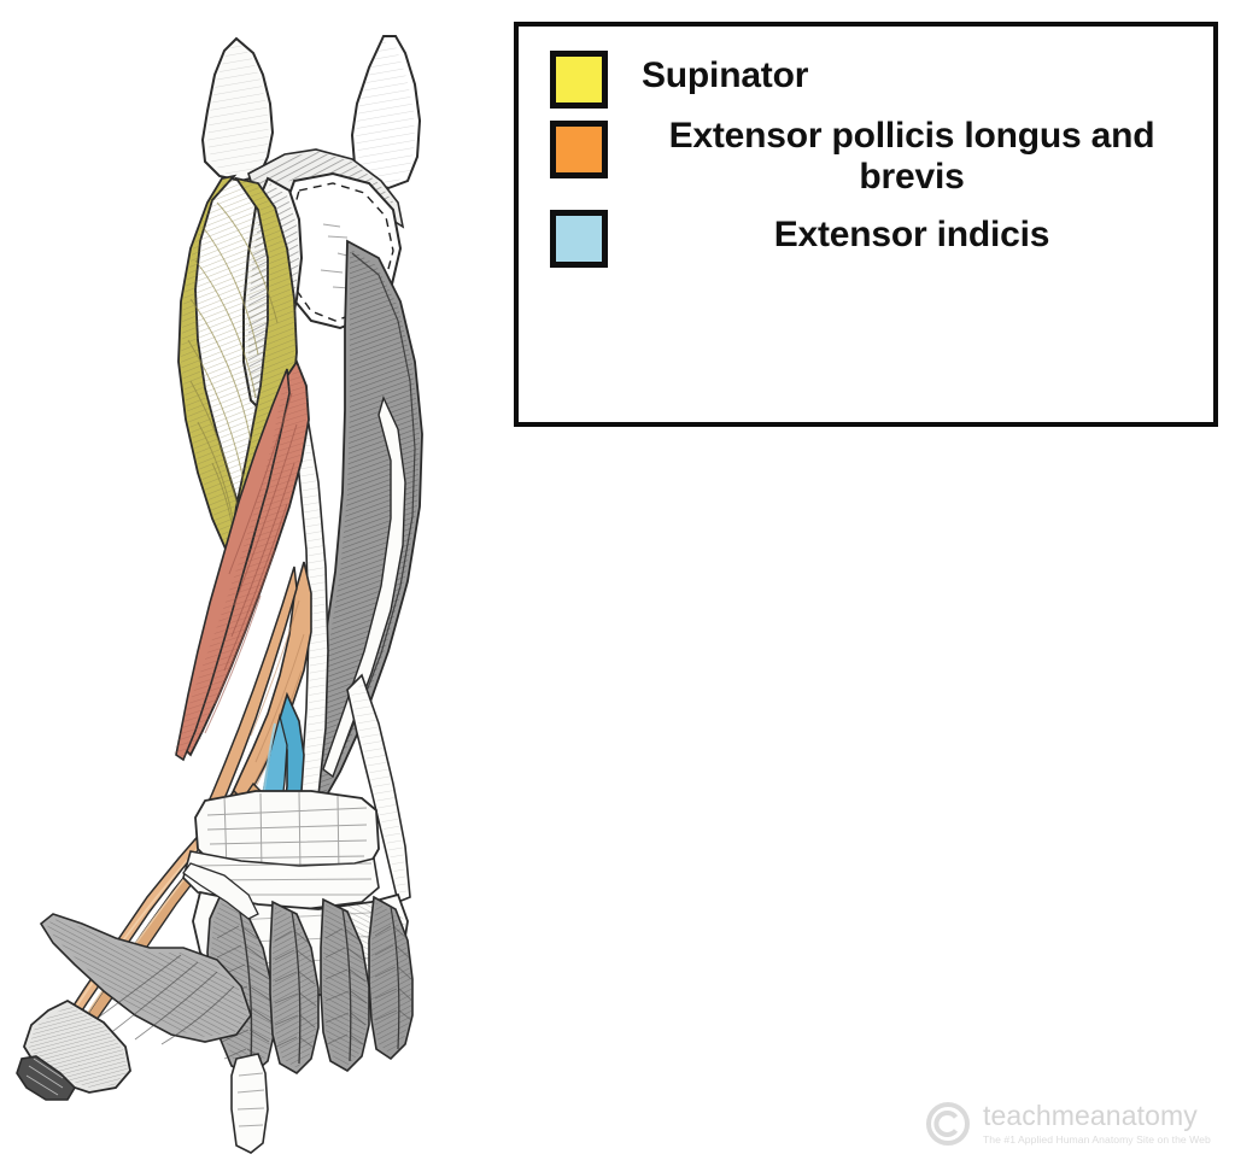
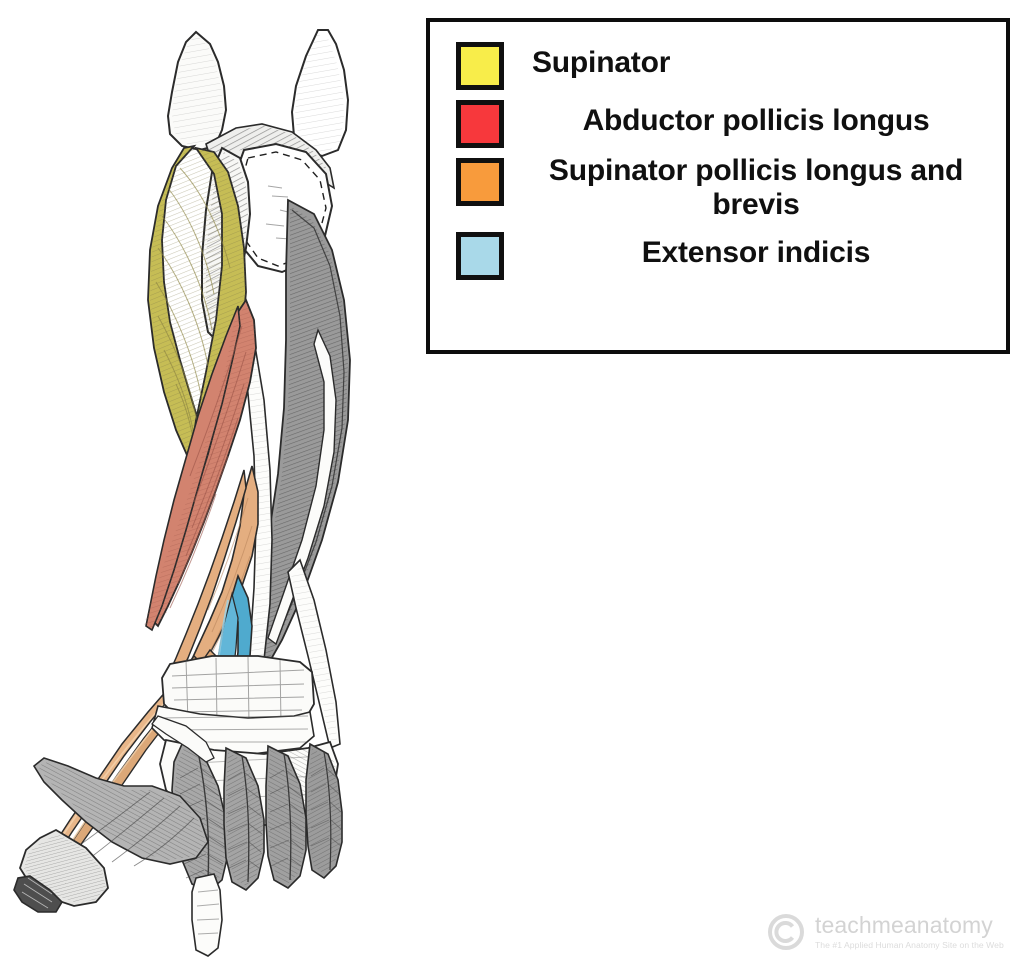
  Supinator
+ Abductor pollicis longus
- Extensor pollicis longus and brevis
+ Supinator pollicis longus and brevis
  Extensor indicis
  teachmeanatomy
  The #1 Applied Human Anatomy Site on the Web
